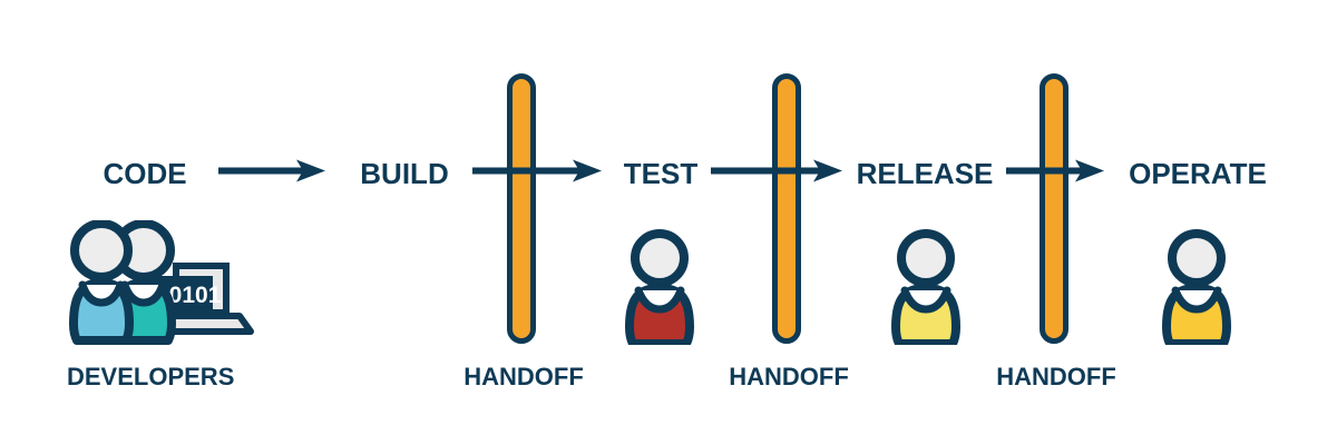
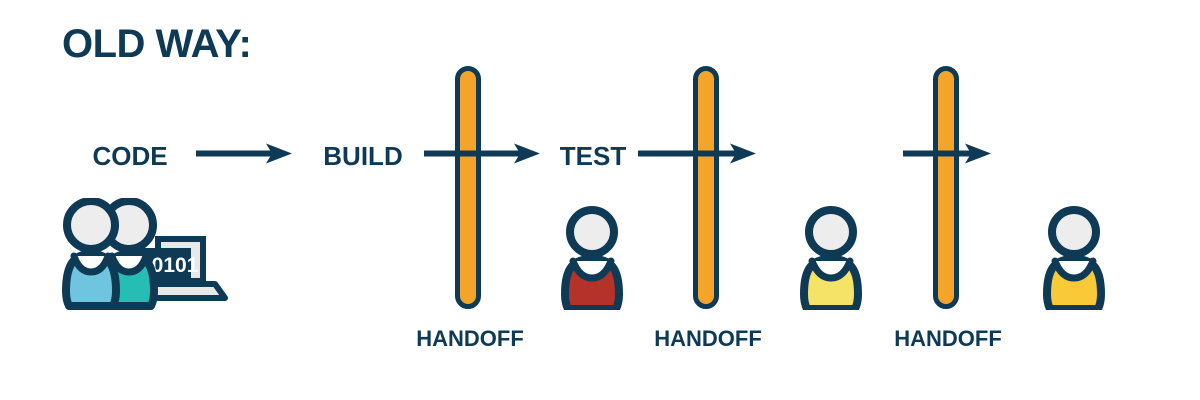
+ OLD WAY:
  CODE
  BUILD
  TEST
- RELEASE
- OPERATE
  0101
- DEVELOPERS
  HANDOFF
  HANDOFF
  HANDOFF
